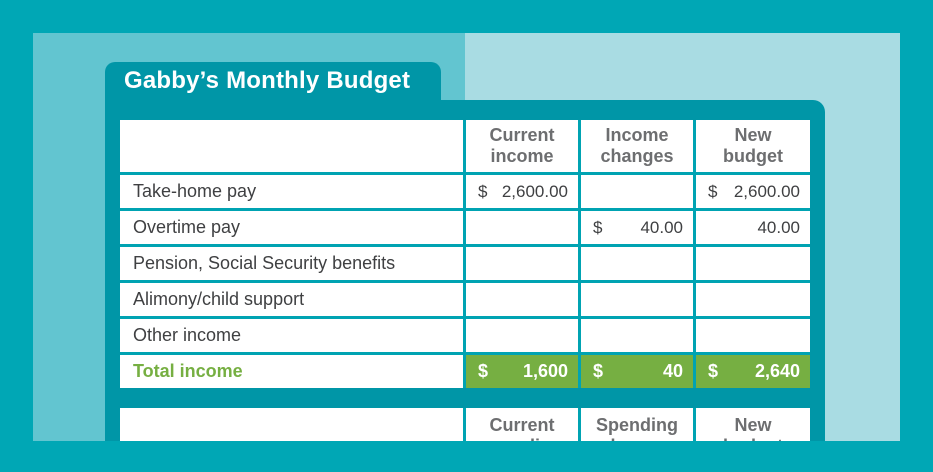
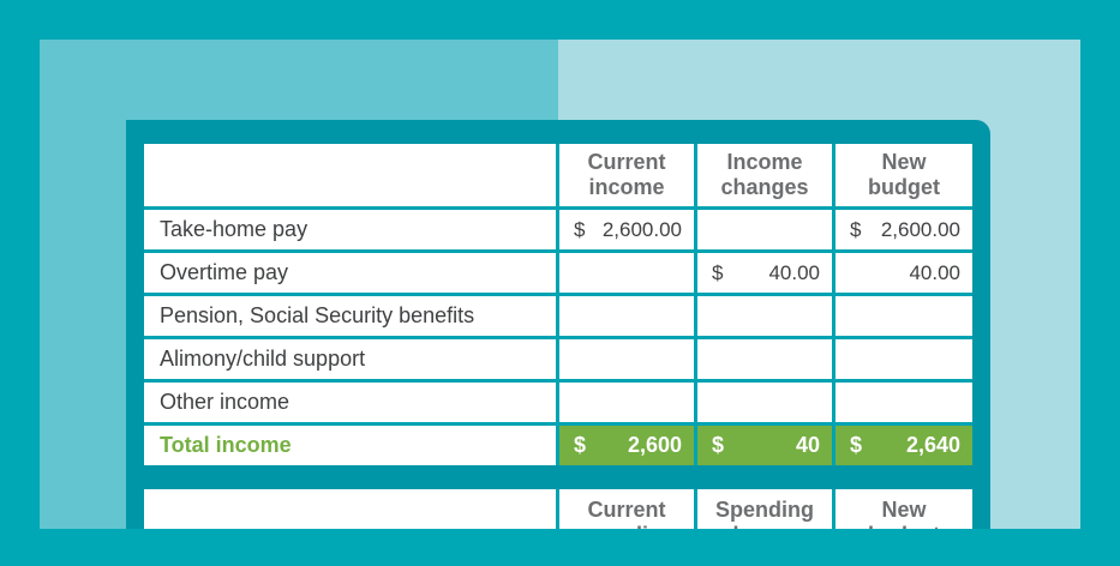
- Gabby’s Monthly Budget
  Current
  income
  Income
  changes
  New
  budget
  Take-home pay
  $
  2,600.00
  $
  2,600.00
  Overtime pay
  $
  40.00
  40.00
  Pension, Social Security benefits
  Alimony/child support
  Other income
  Total income
  $
- 1,600
+ 2,600
  $
  40
  $
  2,640
  Current
  Spending
  New
